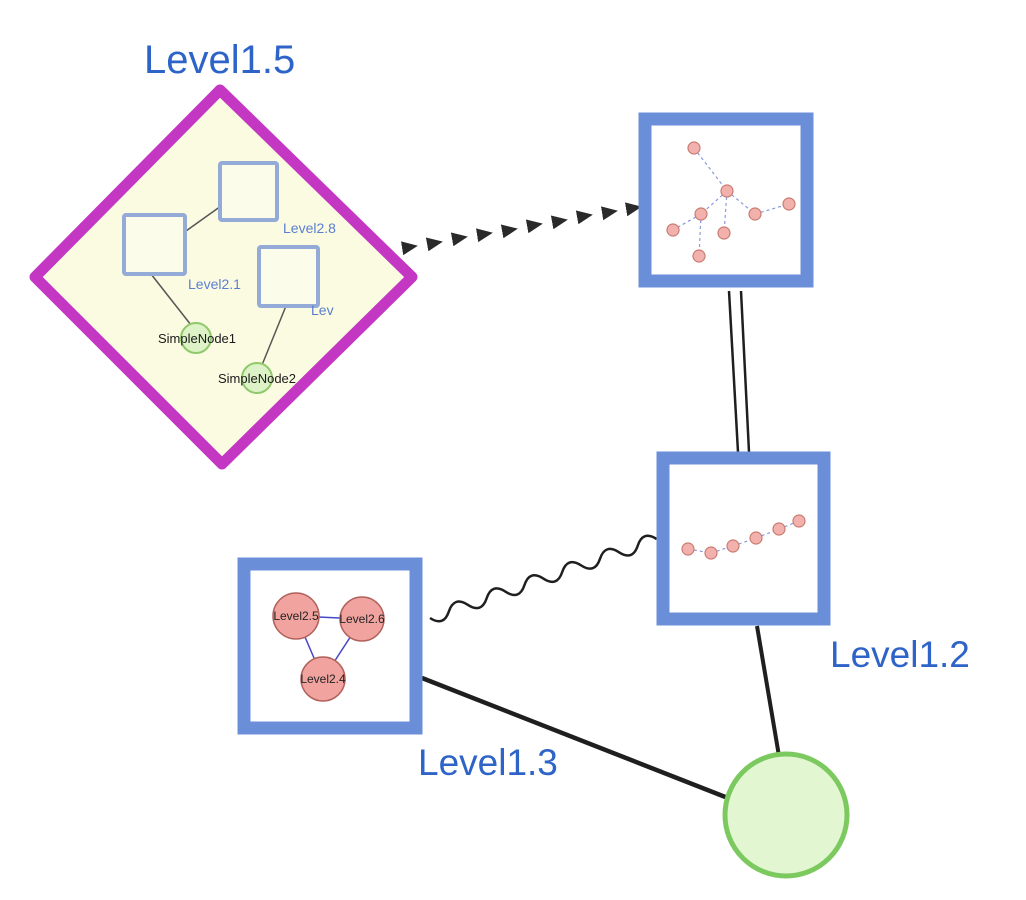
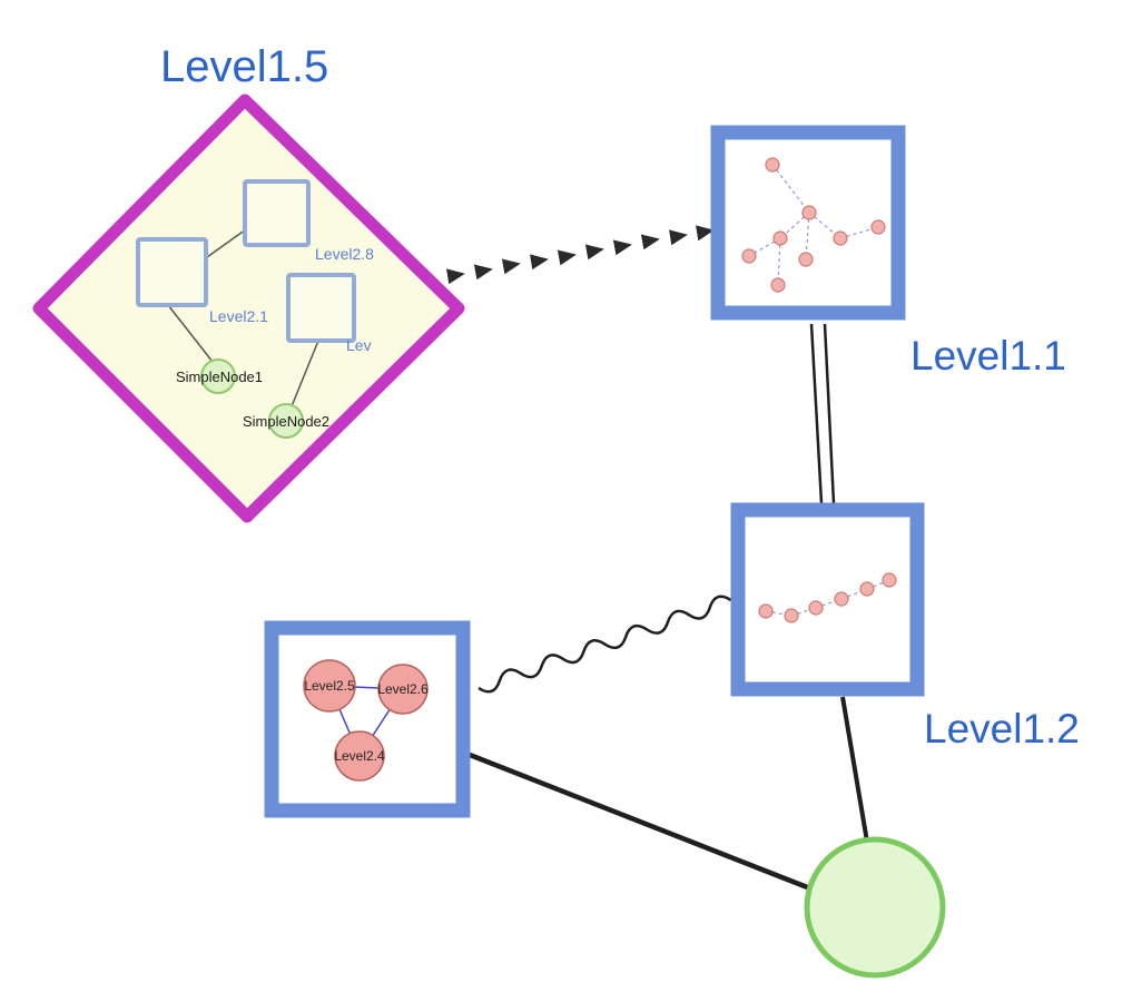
  Level1.5
+ Level1.1
  Level1.2
- Level1.3
  Level2.8
  Level2.1
  Lev
  SimpleNode1
  SimpleNode2
  Level2.5
  Level2.6
  Level2.4
